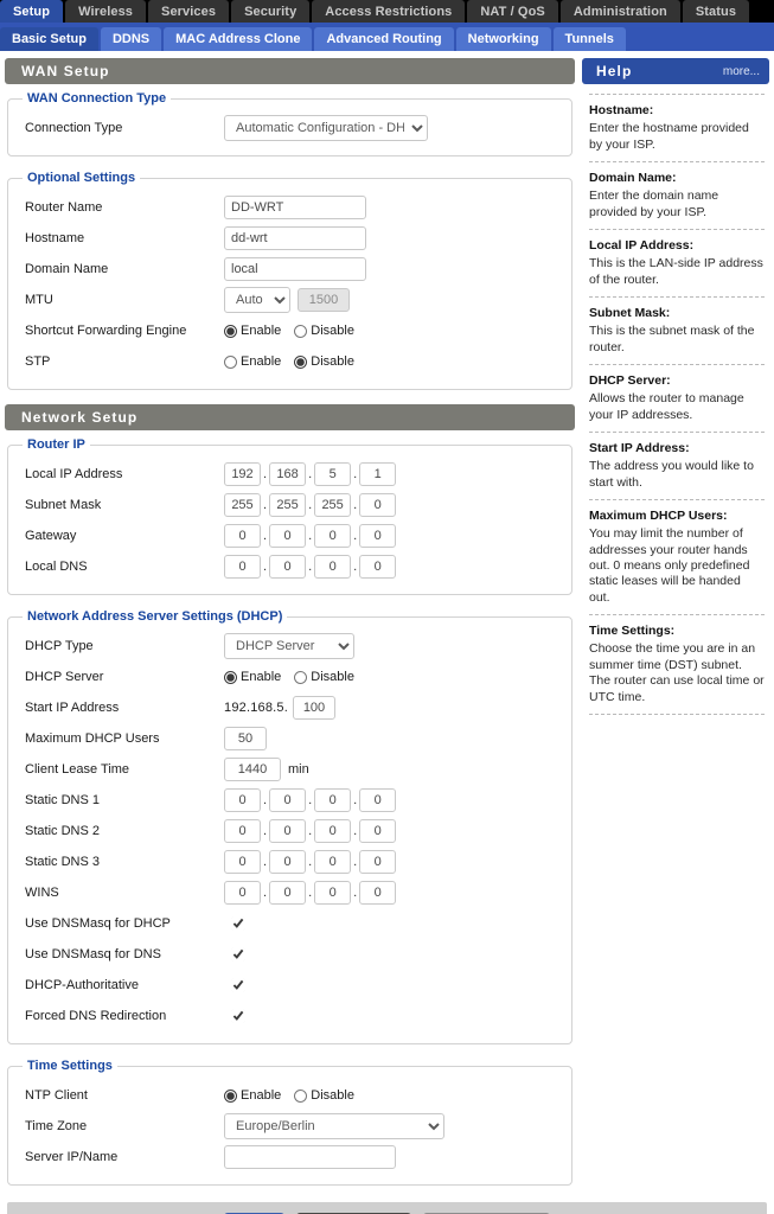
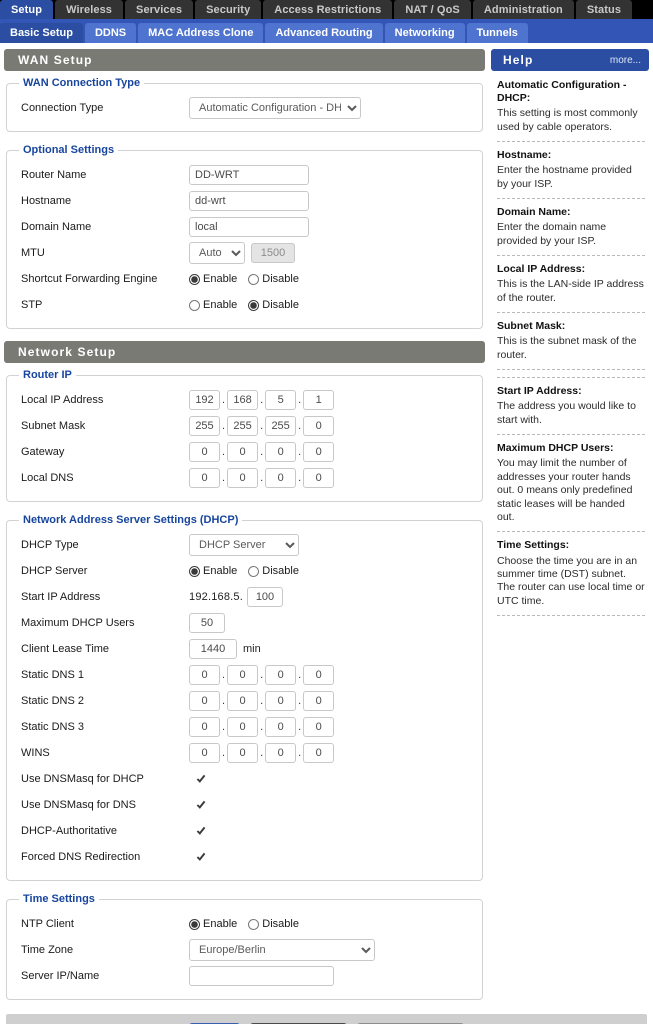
  Setup
  Wireless
  Services
  Security
  Access Restrictions
  NAT / QoS
  Administration
  Status
  Basic Setup
  DDNS
  MAC Address Clone
  Advanced Routing
  Networking
  Tunnels
  WAN Setup
  WAN Connection Type
  Connection Type
  Automatic Configuration - DH
  Optional Settings
  Router Name
  DD-WRT
  Hostname
  dd-wrt
  Domain Name
  local
  MTU
  Auto
  1500
  Shortcut Forwarding Engine
  Enable
  Disable
  STP
  Enable
  Disable
  Network Setup
  Router IP
  Local IP Address
  192
  .
  168
  .
  5
  .
  1
  Subnet Mask
  255
  .
  255
  .
  255
  .
  0
  Gateway
  0
  .
  0
  .
  0
  .
  0
  Local DNS
  0
  .
  0
  .
  0
  .
  0
  Network Address Server Settings (DHCP)
  DHCP Type
  DHCP Server
  DHCP Server
  Enable
  Disable
  Start IP Address
  192.168.5.
  100
  Maximum DHCP Users
  50
  Client Lease Time
  1440
  min
  Static DNS 1
  0
  .
  0
  .
  0
  .
  0
  Static DNS 2
  0
  .
  0
  .
  0
  .
  0
  Static DNS 3
  0
  .
  0
  .
  0
  .
  0
  WINS
  0
  .
  0
  .
  0
  .
  0
  Use DNSMasq for DHCP
  Use DNSMasq for DNS
  DHCP-Authoritative
  Forced DNS Redirection
  Time Settings
  NTP Client
  Enable
  Disable
  Time Zone
  Europe/Berlin
  Server IP/Name
  Help
  more...
+ Automatic Configuration - DHCP:
+ This setting is most commonly used by cable operators.
  Hostname:
  Enter the hostname provided by your ISP.
  Domain Name:
  Enter the domain name provided by your ISP.
  Local IP Address:
  This is the LAN-side IP address of the router.
  Subnet Mask:
  This is the subnet mask of the router.
- DHCP Server:
- Allows the router to manage your IP addresses.
  Start IP Address:
  The address you would like to start with.
  Maximum DHCP Users:
  You may limit the number of addresses your router hands out. 0 means only predefined static leases will be handed out.
  Time Settings:
  Choose the time you are in an summer time (DST) subnet. The router can use local time or UTC time.
